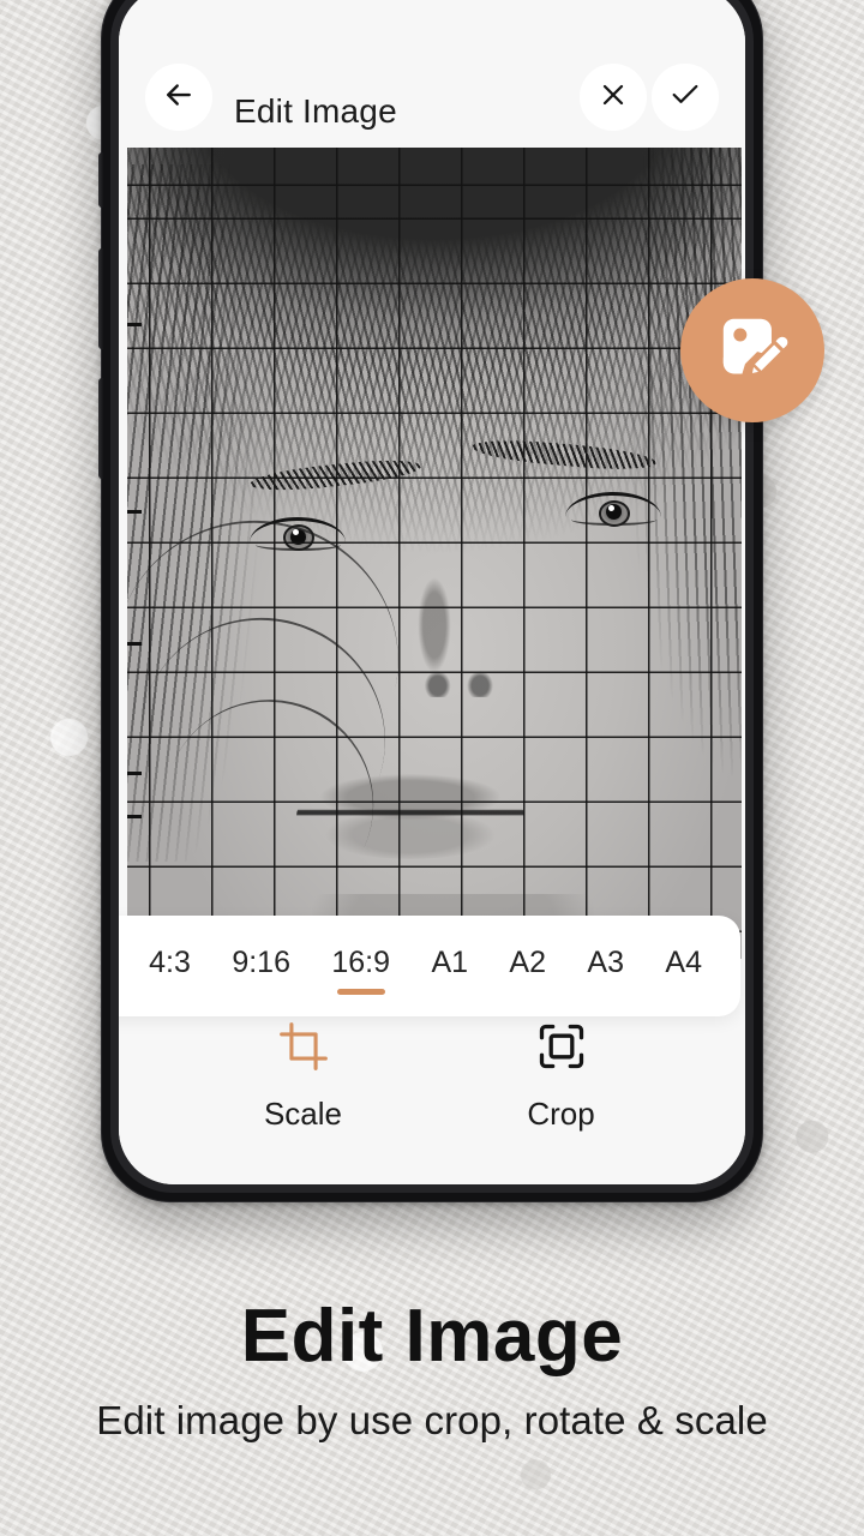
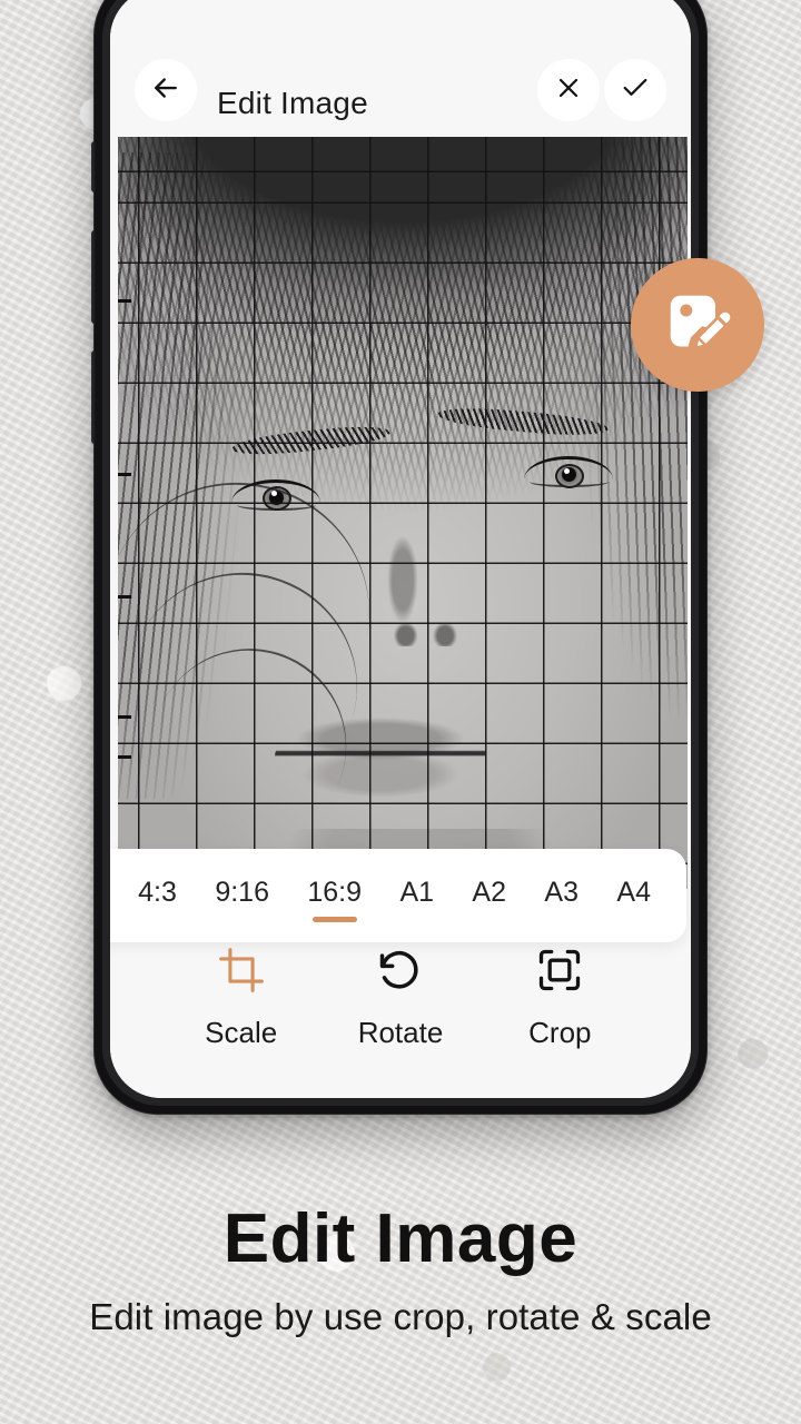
  Edit Image
  4:3
  9:16
  16:9
  A1
  A2
  A3
  A4
  Scale
+ Rotate
  Crop
  Edit Image
  Edit image by use crop, rotate & scale
